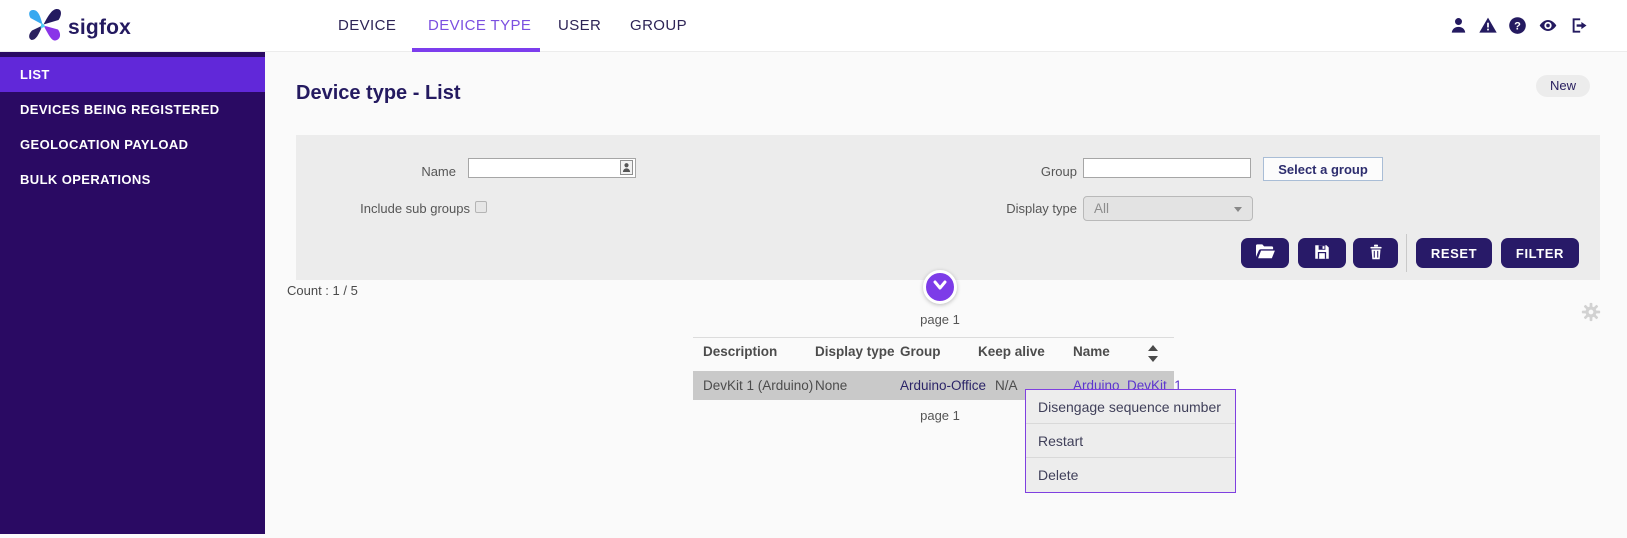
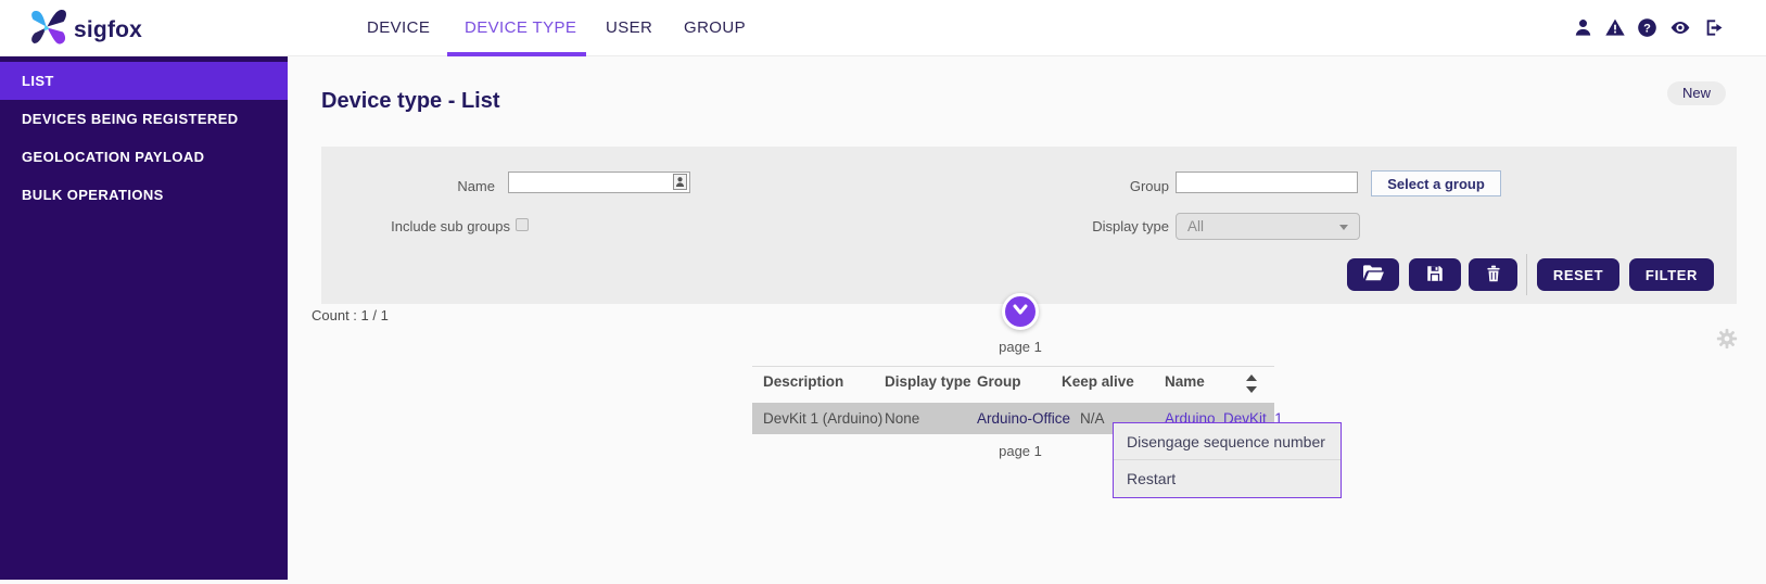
  sigfox
  DEVICE
  DEVICE TYPE
  USER
  GROUP
  ?
  LIST
  DEVICES BEING REGISTERED
  GEOLOCATION PAYLOAD
  BULK OPERATIONS
  Device type - List
  New
  Name
  Include sub groups
  Group
  Select a group
  Display type
  All
  RESET
  FILTER
- Count : 1 / 5
+ Count : 1 / 1
  page 1
  Description
  Display type
  Group
  Keep alive
  Name
  DevKit 1 (Arduino)
  None
  Arduino-Office
  N/A
  Arduino_DevKit_1
  page 1
  Disengage sequence number
  Restart
- Delete
